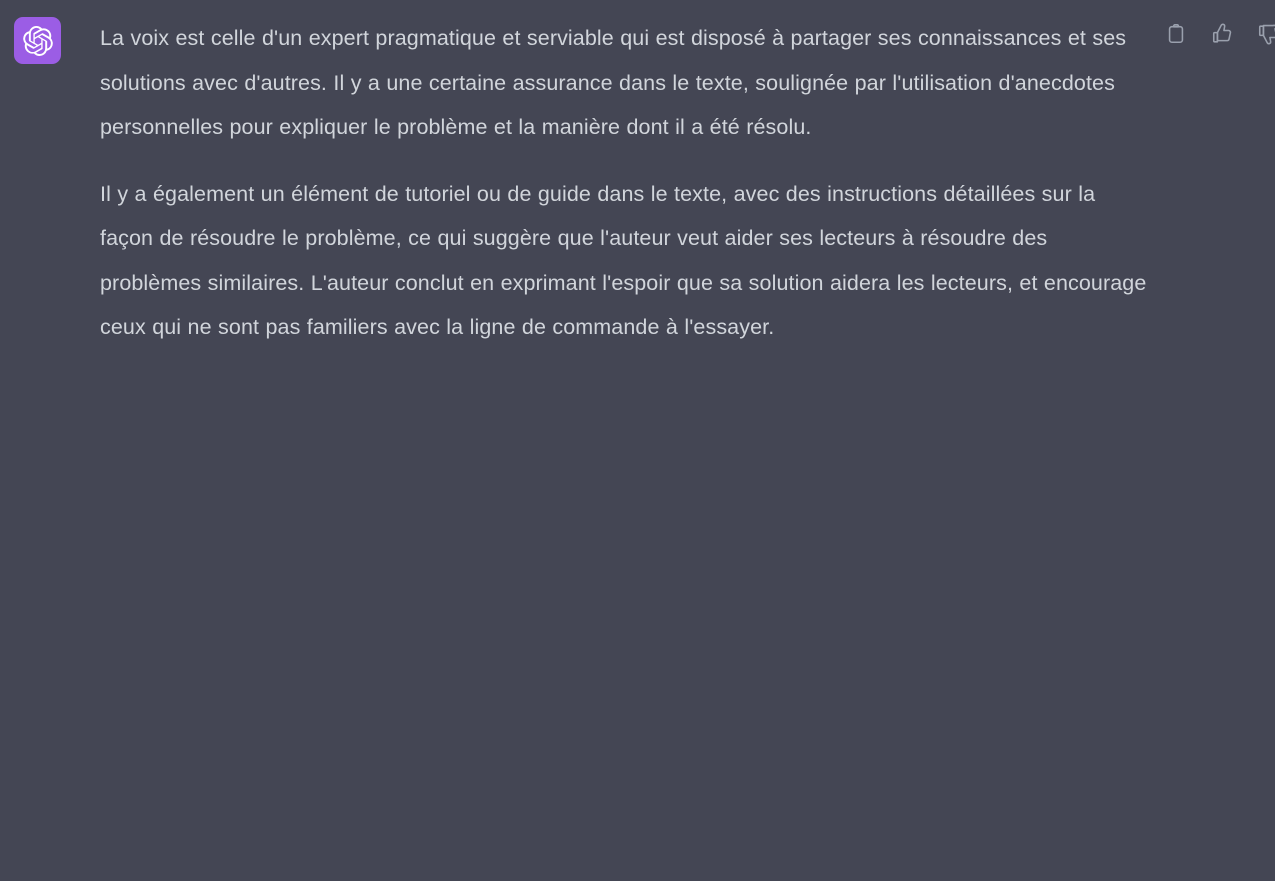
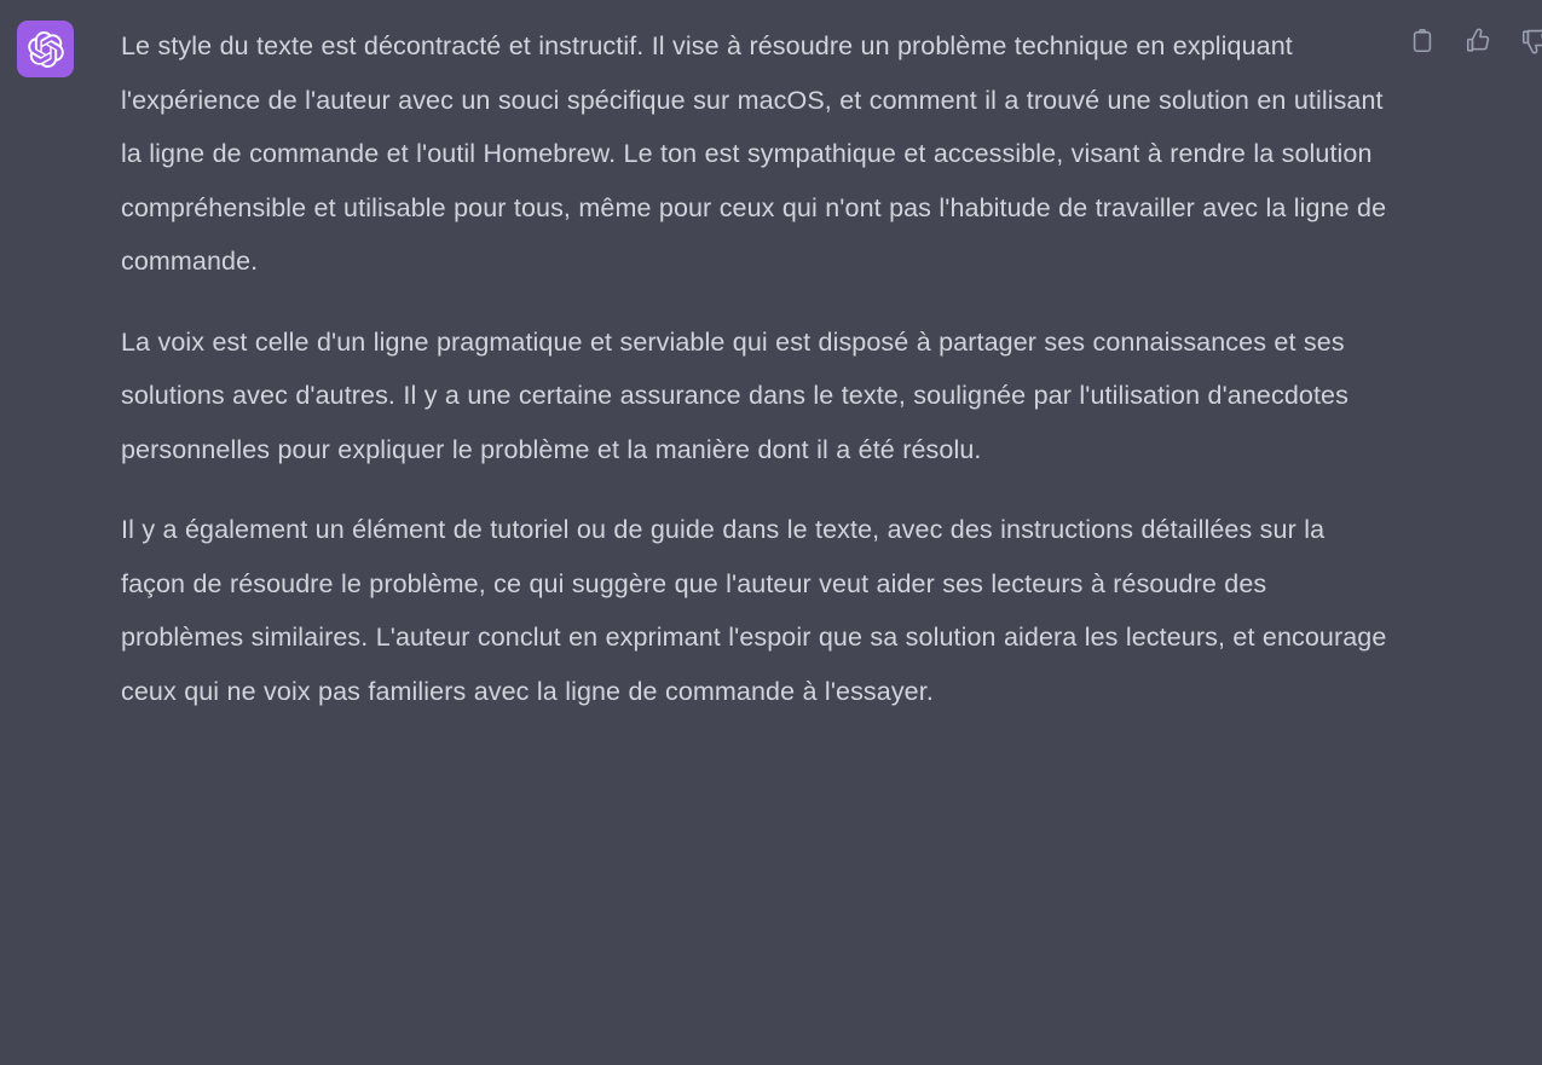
+ Le style du texte est décontracté et instructif. Il vise à résoudre un problème technique en expliquant l'expérience de l'auteur avec un souci spécifique sur macOS, et comment il a trouvé une solution en utilisant la ligne de commande et l'outil Homebrew. Le ton est sympathique et accessible, visant à rendre la solution compréhensible et utilisable pour tous, même pour ceux qui n'ont pas l'habitude de travailler avec la ligne de commande.
- La voix est celle d'un expert pragmatique et serviable qui est disposé à partager ses connaissances et ses solutions avec d'autres. Il y a une certaine assurance dans le texte, soulignée par l'utilisation d'anecdotes personnelles pour expliquer le problème et la manière dont il a été résolu.
+ La voix est celle d'un ligne pragmatique et serviable qui est disposé à partager ses connaissances et ses solutions avec d'autres. Il y a une certaine assurance dans le texte, soulignée par l'utilisation d'anecdotes personnelles pour expliquer le problème et la manière dont il a été résolu.
- Il y a également un élément de tutoriel ou de guide dans le texte, avec des instructions détaillées sur la façon de résoudre le problème, ce qui suggère que l'auteur veut aider ses lecteurs à résoudre des problèmes similaires. L'auteur conclut en exprimant l'espoir que sa solution aidera les lecteurs, et encourage ceux qui ne sont pas familiers avec la ligne de commande à l'essayer.
+ Il y a également un élément de tutoriel ou de guide dans le texte, avec des instructions détaillées sur la façon de résoudre le problème, ce qui suggère que l'auteur veut aider ses lecteurs à résoudre des problèmes similaires. L'auteur conclut en exprimant l'espoir que sa solution aidera les lecteurs, et encourage ceux qui ne voix pas familiers avec la ligne de commande à l'essayer.
